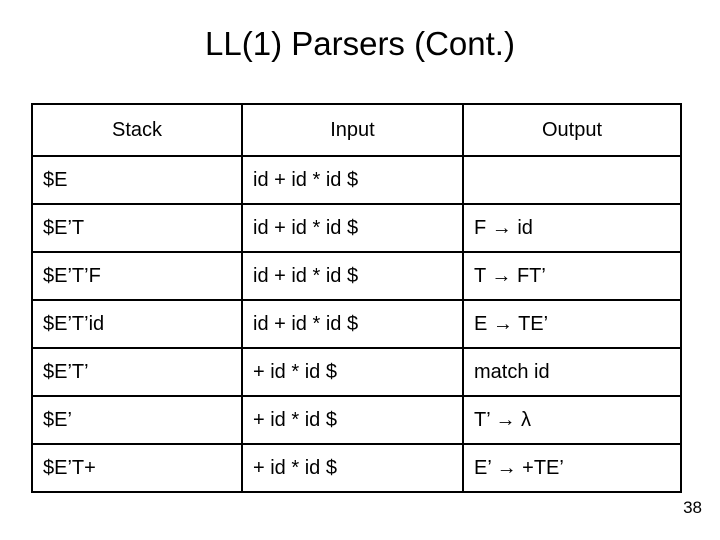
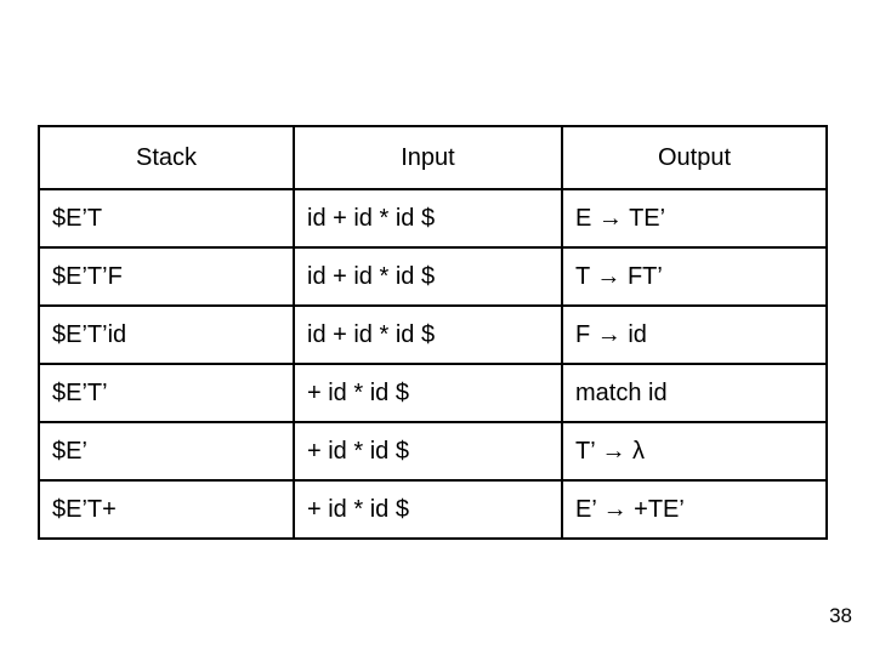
- LL(1) Parsers (Cont.)
  Stack	Input	Output
- $E	id + id * id $
- $E’T	id + id * id $	F → id
+ $E’T	id + id * id $	E → TE’
  $E’T’F	id + id * id $	T → FT’
- $E’T’id	id + id * id $	E → TE’
+ $E’T’id	id + id * id $	F → id
  $E’T’	+ id * id $	match id
  $E’	+ id * id $	T’ → λ
  $E’T+	+ id * id $	E’ → +TE’
  38
